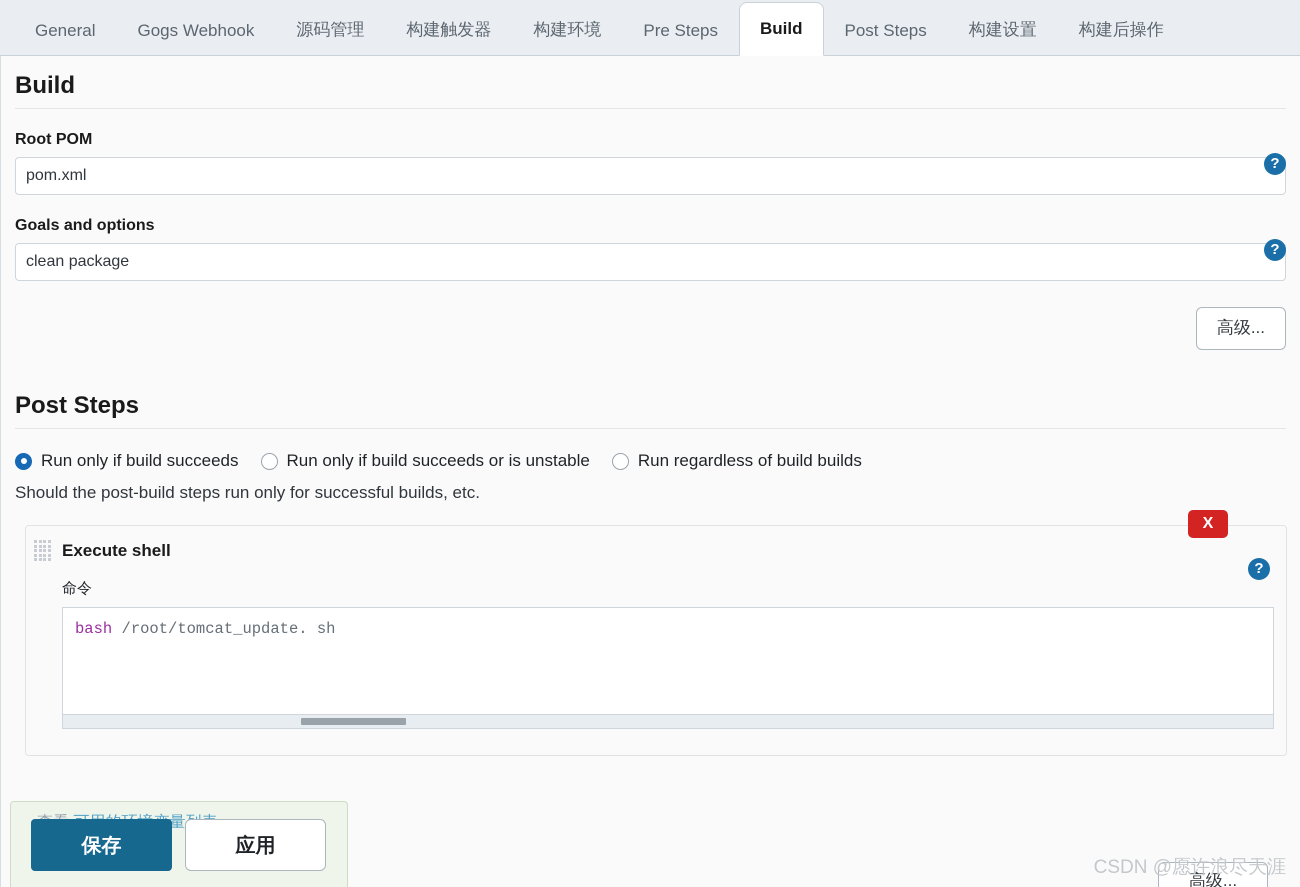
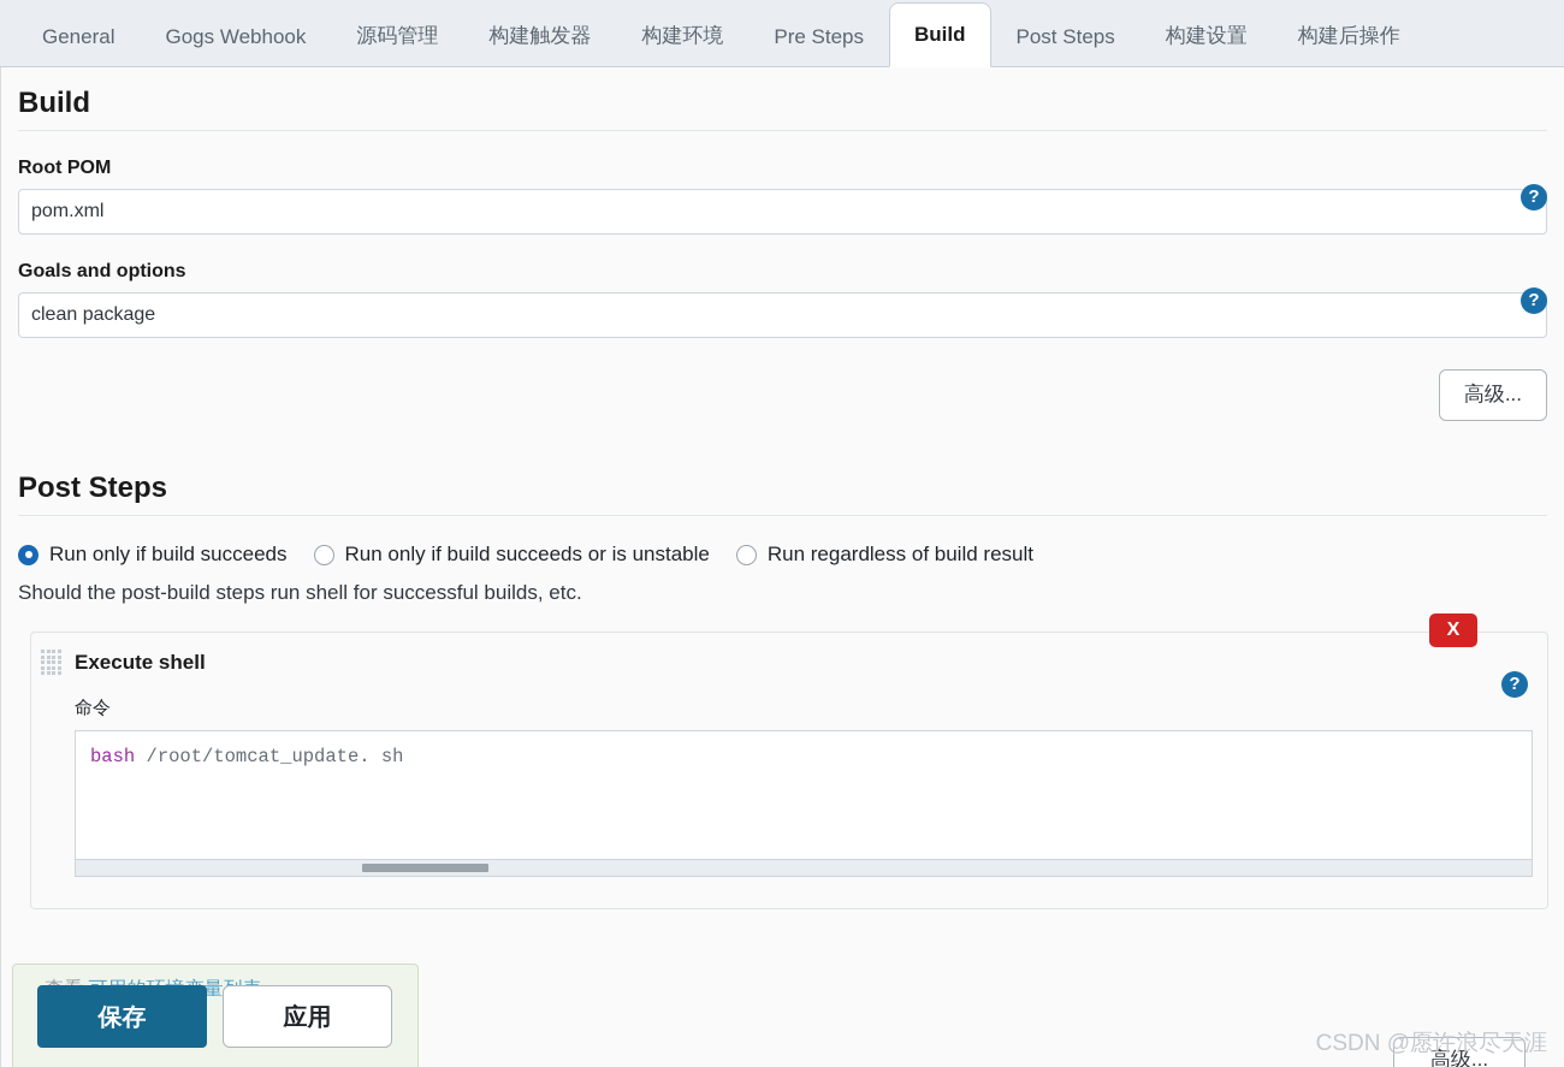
  General
  Gogs Webhook
  源码管理
  构建触发器
  构建环境
  Pre Steps
  Build
  Post Steps
  构建设置
  构建后操作
  Build
  Root POM
  ?
  pom.xml
  Goals and options
  ?
  clean package
  高级...
  Post Steps
  Run only if build succeeds
  Run only if build succeeds or is unstable
- Run regardless of build builds
+ Run regardless of build result
- Should the post-build steps run only for successful builds, etc.
+ Should the post-build steps run shell for successful builds, etc.
  X
  ?
  Execute shell
  命令
  bash /root/tomcat_update. sh
  高级...
  保存
  应用
  CSDN @愿许浪尽天涯
